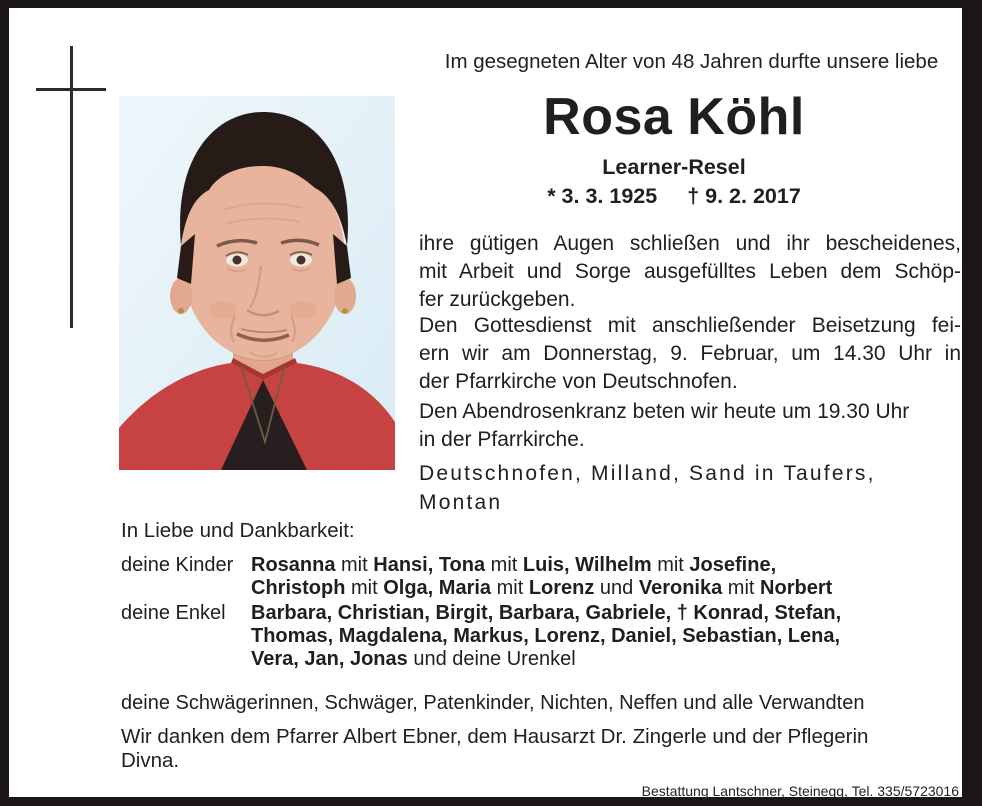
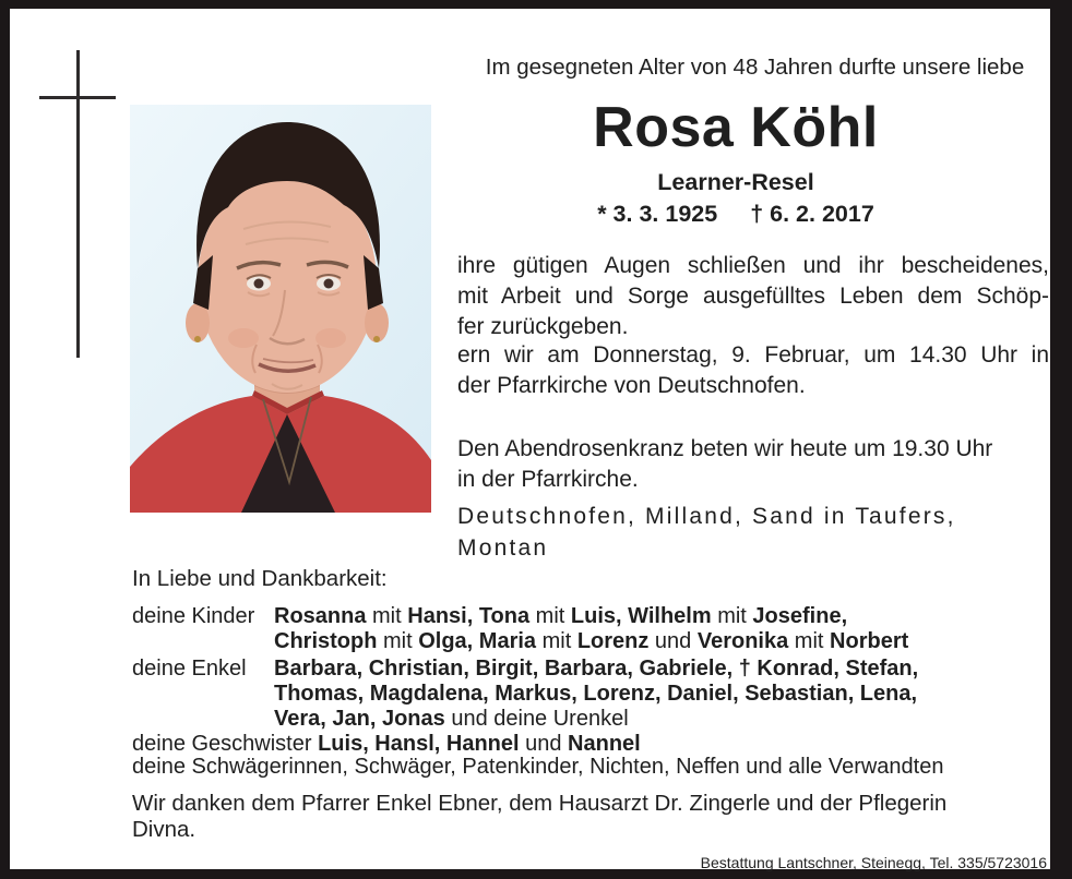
  Im gesegneten Alter von 48 Jahren durfte unsere liebe
  Rosa Köhl
  Learner-Resel
  * 3. 3. 1925
- † 9. 2. 2017
+ † 6. 2. 2017
  ihre gütigen Augen schließen und ihr bescheidenes,
  mit Arbeit und Sorge ausgefülltes Leben dem Schöp-
  fer zurückgeben.
- Den Gottesdienst mit anschließender Beisetzung fei-
  ern wir am Donnerstag, 9. Februar, um 14.30 Uhr in
  der Pfarrkirche von Deutschnofen.
  Den Abendrosenkranz beten wir heute um 19.30 Uhr
  in der Pfarrkirche.
  Deutschnofen, Milland, Sand in Taufers,
  Montan
  In Liebe und Dankbarkeit:
  deine Kinder
  Rosanna mit Hansi, Tona mit Luis, Wilhelm mit Josefine,
  Christoph mit Olga, Maria mit Lorenz und Veronika mit Norbert
  deine Enkel
  Barbara, Christian, Birgit, Barbara, Gabriele, † Konrad, Stefan,
  Thomas, Magdalena, Markus, Lorenz, Daniel, Sebastian, Lena,
  Vera, Jan, Jonas und deine Urenkel
+ deine Geschwister Luis, Hansl, Hannel und Nannel
  deine Schwägerinnen, Schwäger, Patenkinder, Nichten, Neffen und alle Verwandten
- Wir danken dem Pfarrer Albert Ebner, dem Hausarzt Dr. Zingerle und der Pflegerin
+ Wir danken dem Pfarrer Enkel Ebner, dem Hausarzt Dr. Zingerle und der Pflegerin
  Divna.
  Bestattung Lantschner, Steinegg, Tel. 335/5723016
